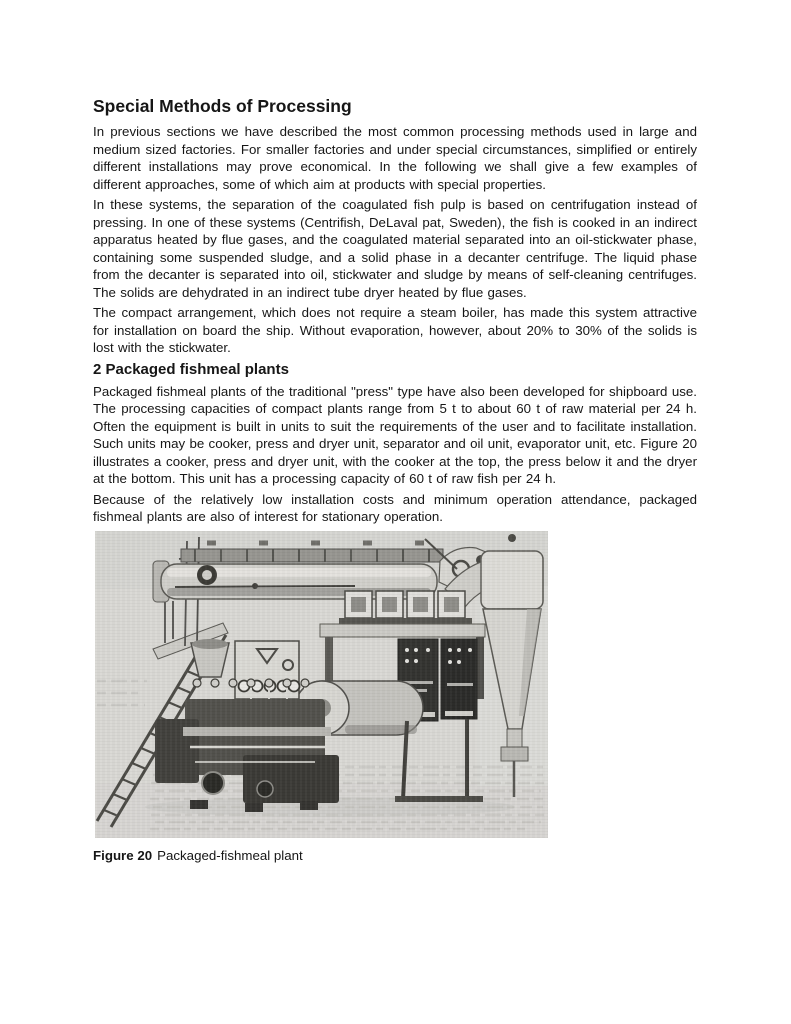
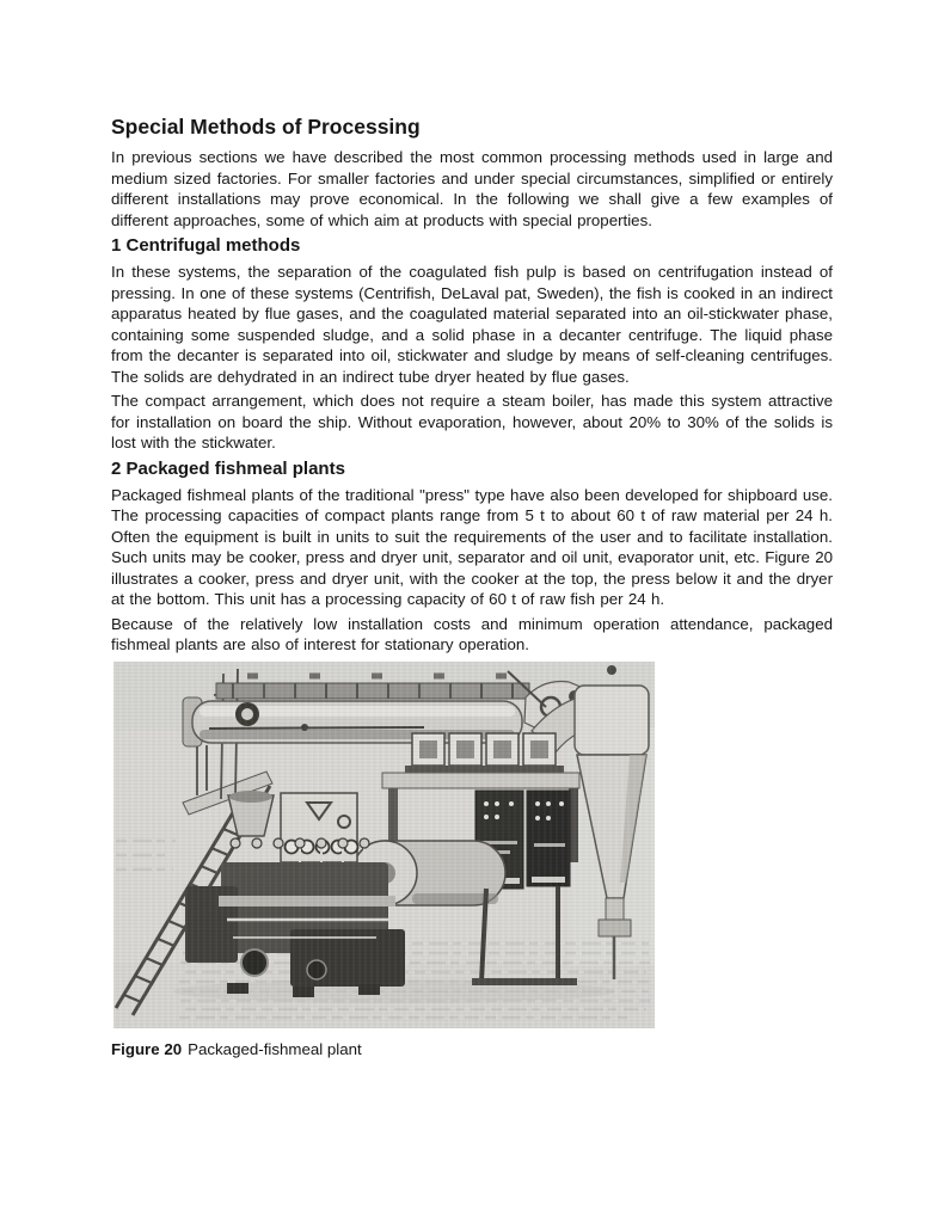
  Special Methods of Processing
  In previous sections we have described the most common processing methods used in large and medium sized factories. For smaller factories and under special circumstances, simplified or entirely different installations may prove economical. In the following we shall give a few examples of different approaches, some of which aim at products with special properties.
+ 1 Centrifugal methods
  In these systems, the separation of the coagulated fish pulp is based on centrifugation instead of pressing. In one of these systems (Centrifish, DeLaval pat, Sweden), the fish is cooked in an indirect apparatus heated by flue gases, and the coagulated material separated into an oil-stickwater phase, containing some suspended sludge, and a solid phase in a decanter centrifuge. The liquid phase from the decanter is separated into oil, stickwater and sludge by means of self-cleaning centrifuges. The solids are dehydrated in an indirect tube dryer heated by flue gases.
  The compact arrangement, which does not require a steam boiler, has made this system attractive for installation on board the ship. Without evaporation, however, about 20% to 30% of the solids is lost with the stickwater.
  2 Packaged fishmeal plants
  Packaged fishmeal plants of the traditional "press" type have also been developed for shipboard use. The processing capacities of compact plants range from 5 t to about 60 t of raw material per 24 h. Often the equipment is built in units to suit the requirements of the user and to facilitate installation. Such units may be cooker, press and dryer unit, separator and oil unit, evaporator unit, etc. Figure 20 illustrates a cooker, press and dryer unit, with the cooker at the top, the press below it and the dryer at the bottom. This unit has a processing capacity of 60 t of raw fish per 24 h.
  Because of the relatively low installation costs and minimum operation attendance, packaged fishmeal plants are also of interest for stationary operation.
  Figure 20 Packaged-fishmeal plant
